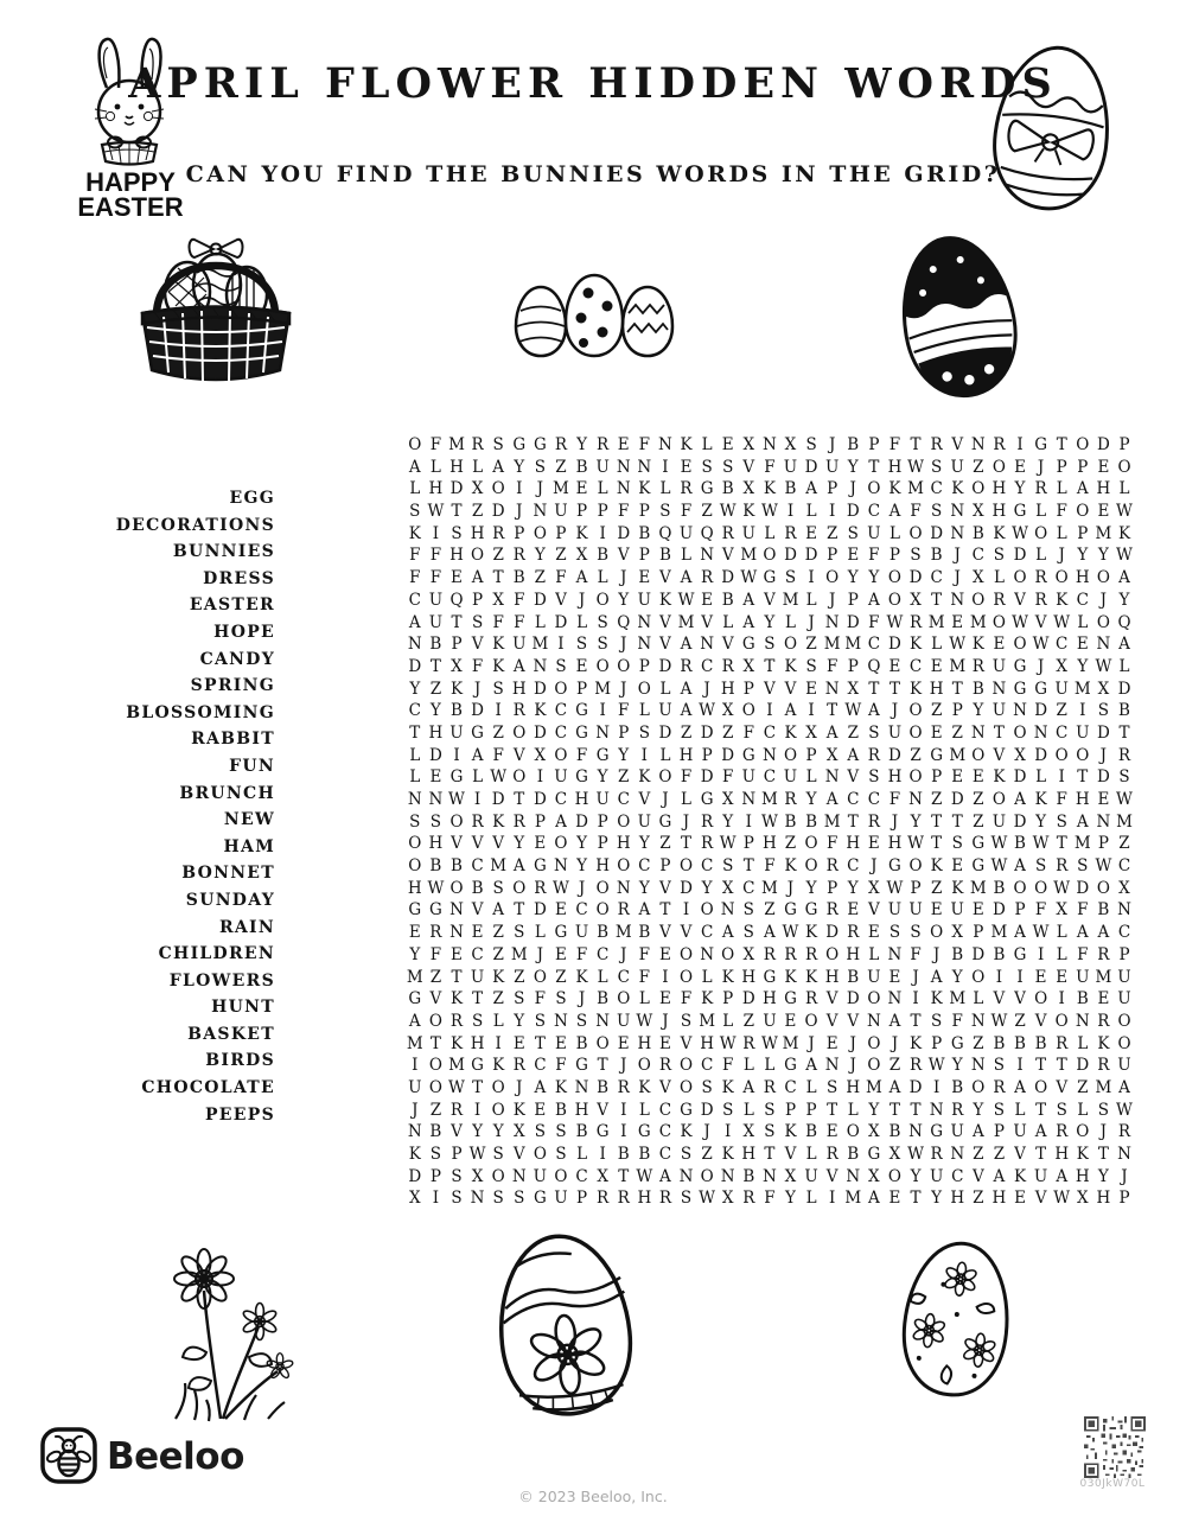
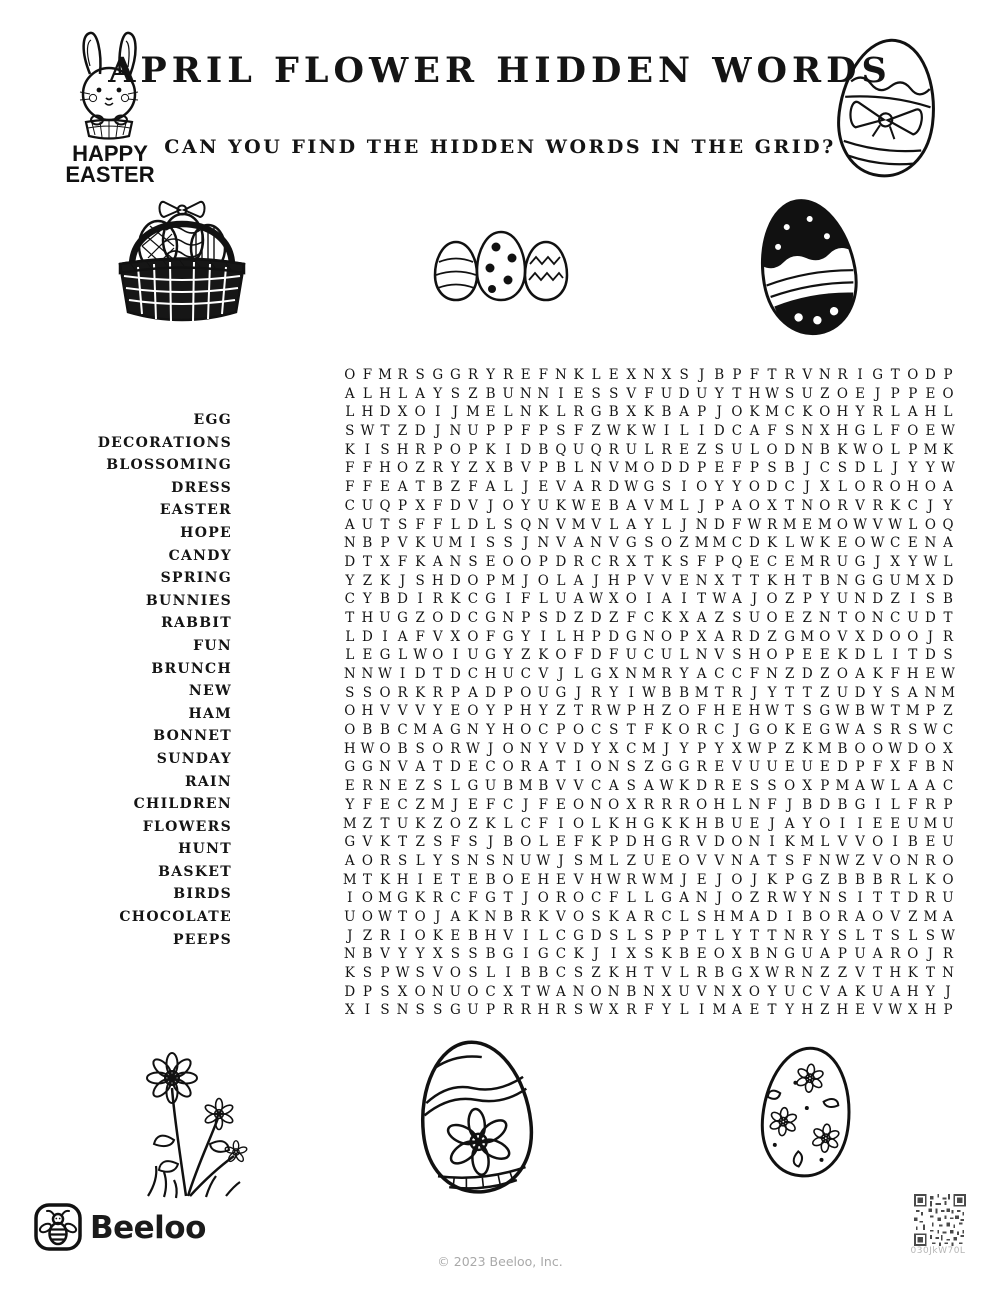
  APRIL FLOWER HIDDEN WORDS
- CAN YOU FIND THE BUNNIES WORDS IN THE GRID?
+ CAN YOU FIND THE HIDDEN WORDS IN THE GRID?
  HAPPY
  EASTER
  EGG
  DECORATIONS
- BUNNIES
+ BLOSSOMING
  DRESS
  EASTER
  HOPE
  CANDY
  SPRING
- BLOSSOMING
+ BUNNIES
  RABBIT
  FUN
  BRUNCH
  NEW
  HAM
  BONNET
  SUNDAY
  RAIN
  CHILDREN
  FLOWERS
  HUNT
  BASKET
  BIRDS
  CHOCOLATE
  PEEPS
  O F M R S G G R Y R E F N K L E X N X S J B P F T R V N R I G T O D P
  A L H L A Y S Z B U N N I E S S V F U D U Y T H W S U Z O E J P P E O
  L H D X O I J M E L N K L R G B X K B A P J O K M C K O H Y R L A H L
  S W T Z D J N U P P F P S F Z W K W I L I D C A F S N X H G L F O E W
  K I S H R P O P K I D B Q U Q R U L R E Z S U L O D N B K W O L P M K
  F F H O Z R Y Z X B V P B L N V M O D D P E F P S B J C S D L J Y Y W
  F F E A T B Z F A L J E V A R D W G S I O Y Y O D C J X L O R O H O A
  C U Q P X F D V J O Y U K W E B A V M L J P A O X T N O R V R K C J Y
  A U T S F F L D L S Q N V M V L A Y L J N D F W R M E M O W V W L O Q
  N B P V K U M I S S J N V A N V G S O Z M M C D K L W K E O W C E N A
  D T X F K A N S E O O P D R C R X T K S F P Q E C E M R U G J X Y W L
  Y Z K J S H D O P M J O L A J H P V V E N X T T K H T B N G G U M X D
  C Y B D I R K C G I F L U A W X O I A I T W A J O Z P Y U N D Z I S B
  T H U G Z O D C G N P S D Z D Z F C K X A Z S U O E Z N T O N C U D T
  L D I A F V X O F G Y I L H P D G N O P X A R D Z G M O V X D O O J R
  L E G L W O I U G Y Z K O F D F U C U L N V S H O P E E K D L I T D S
  N N W I D T D C H U C V J L G X N M R Y A C C F N Z D Z O A K F H E W
  S S O R K R P A D P O U G J R Y I W B B M T R J Y T T Z U D Y S A N M
  O H V V V Y E O Y P H Y Z T R W P H Z O F H E H W T S G W B W T M P Z
  O B B C M A G N Y H O C P O C S T F K O R C J G O K E G W A S R S W C
  H W O B S O R W J O N Y V D Y X C M J Y P Y X W P Z K M B O O W D O X
  G G N V A T D E C O R A T I O N S Z G G R E V U U E U E D P F X F B N
  E R N E Z S L G U B M B V V C A S A W K D R E S S O X P M A W L A A C
  Y F E C Z M J E F C J F E O N O X R R R O H L N F J B D B G I L F R P
  M Z T U K Z O Z K L C F I O L K H G K K H B U E J A Y O I I E E U M U
  G V K T Z S F S J B O L E F K P D H G R V D O N I K M L V V O I B E U
  A O R S L Y S N S N U W J S M L Z U E O V V N A T S F N W Z V O N R O
  M T K H I E T E B O E H E V H W R W M J E J O J K P G Z B B B R L K O
  I O M G K R C F G T J O R O C F L L G A N J O Z R W Y N S I T T D R U
  U O W T O J A K N B R K V O S K A R C L S H M A D I B O R A O V Z M A
  J Z R I O K E B H V I L C G D S L S P P T L Y T T N R Y S L T S L S W
  N B V Y Y X S S B G I G C K J I X S K B E O X B N G U A P U A R O J R
  K S P W S V O S L I B B C S Z K H T V L R B G X W R N Z Z V T H K T N
  D P S X O N U O C X T W A N O N B N X U V N X O Y U C V A K U A H Y J
  X I S N S S G U P R R H R S W X R F Y L I M A E T Y H Z H E V W X H P
  Beeloo
  © 2023 Beeloo, Inc.
  030JkW70L
